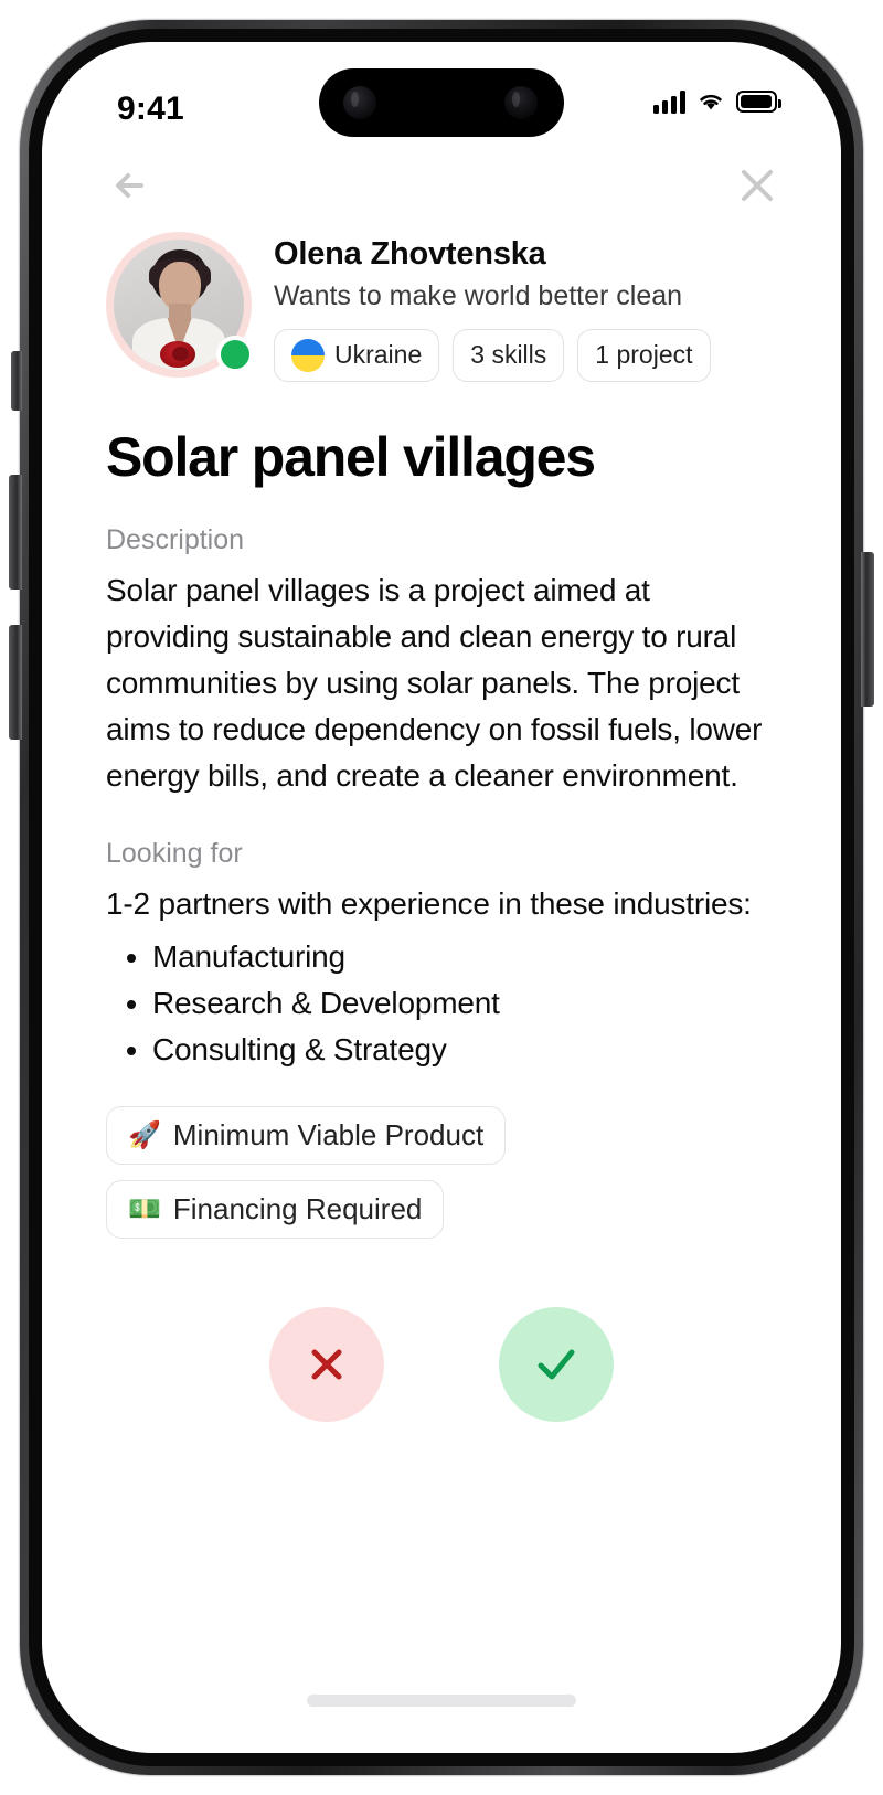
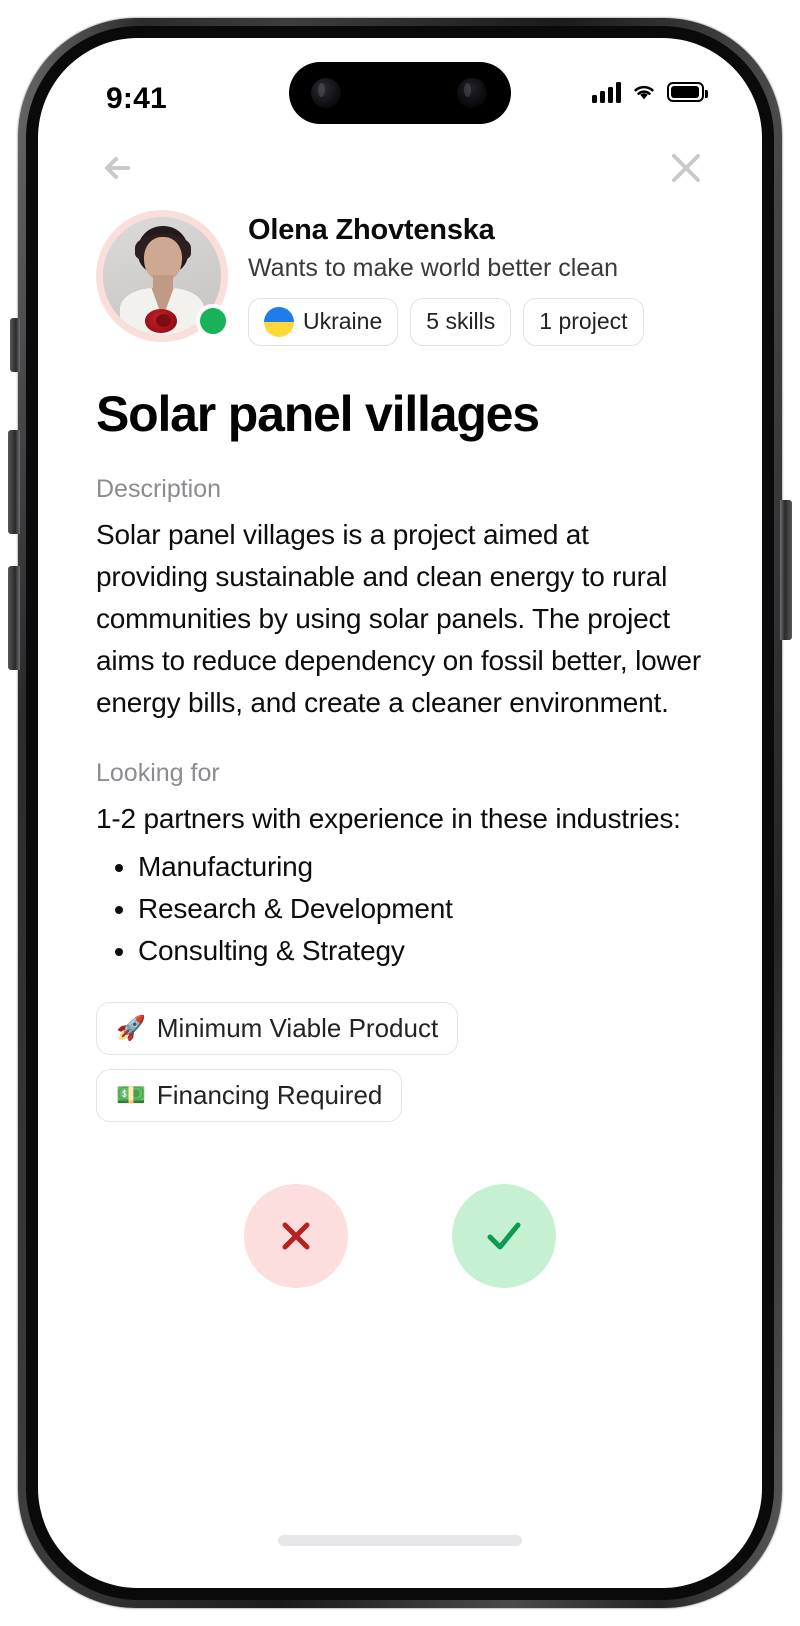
  9:41
  Olena Zhovtenska
  Wants to make world better clean
  Ukraine
- 3 skills
+ 5 skills
  1 project
  Solar panel villages
  Description
- Solar panel villages is a project aimed at providing sustainable and clean energy to rural communities by using solar panels. The project aims to reduce dependency on fossil fuels, lower energy bills, and create a cleaner environment.
+ Solar panel villages is a project aimed at providing sustainable and clean energy to rural communities by using solar panels. The project aims to reduce dependency on fossil better, lower energy bills, and create a cleaner environment.
  Looking for
  1-2 partners with experience in these industries:
  Manufacturing
  Research & Development
  Consulting & Strategy
  🚀
  Minimum Viable Product
  💵
  Financing Required
